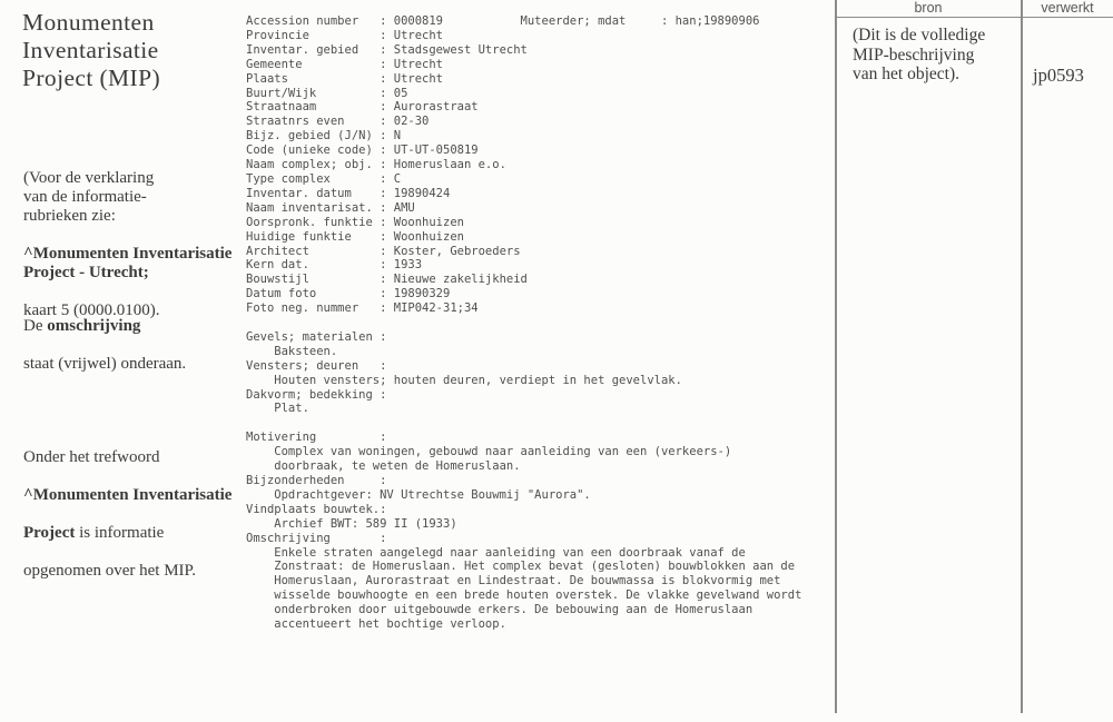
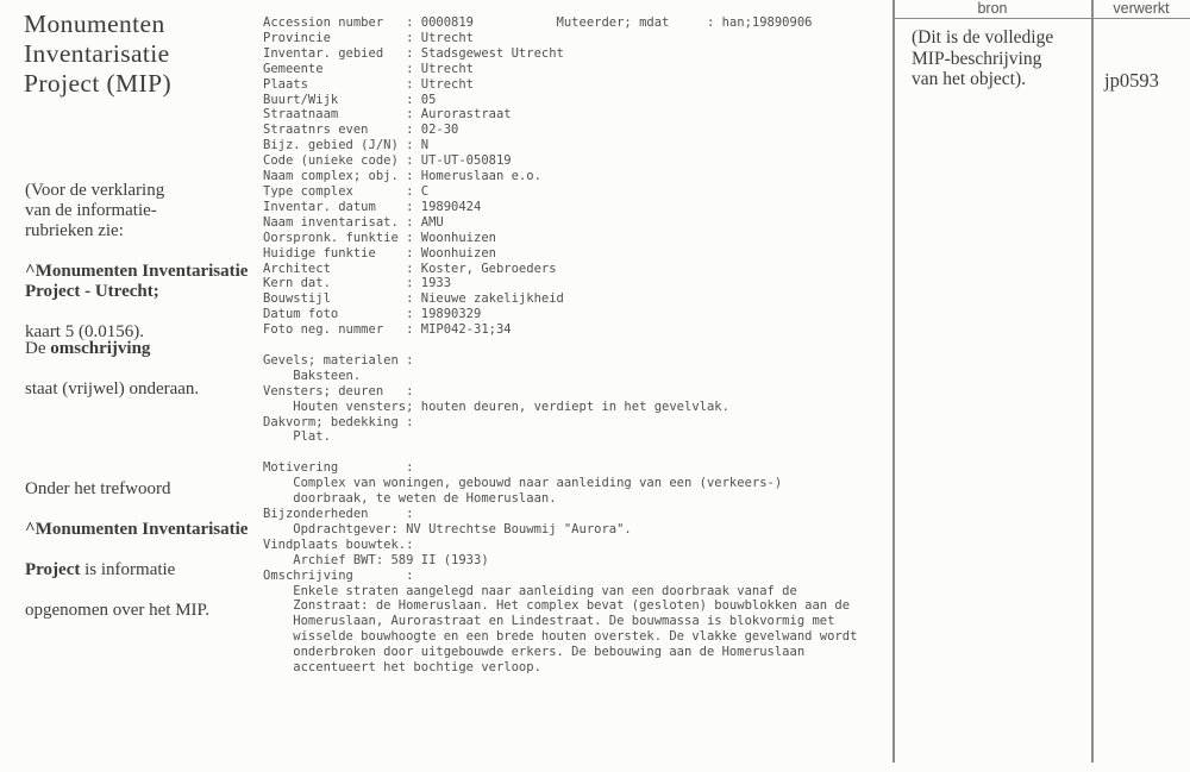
  Monumenten
  Inventarisatie
  Project (MIP)
  (Voor de verklaring
  van de informatie-
  rubrieken zie:
  ^Monumenten Inventarisatie
  Project - Utrecht;
- kaart 5 (0000.0100).
+ kaart 5 (0.0156).
  De omschrijving
  staat (vrijwel) onderaan.
  Onder het trefwoord
  ^Monumenten Inventarisatie
  Project is informatie
  opgenomen over het MIP.
  Accession number : 0000819 Muteerder; mdat : han;19890906
  Provincie : Utrecht
  Inventar. gebied : Stadsgewest Utrecht
  Gemeente : Utrecht
  Plaats : Utrecht
  Buurt/Wijk : 05
  Straatnaam : Aurorastraat
  Straatnrs even : 02-30
  Bijz. gebied (J/N) : N
  Code (unieke code) : UT-UT-050819
  Naam complex; obj. : Homeruslaan e.o.
  Type complex : C
  Inventar. datum : 19890424
  Naam inventarisat. : AMU
  Oorspronk. funktie : Woonhuizen
  Huidige funktie : Woonhuizen
  Architect : Koster, Gebroeders
  Kern dat. : 1933
  Bouwstijl : Nieuwe zakelijkheid
  Datum foto : 19890329
  Foto neg. nummer : MIP042-31;34
  Gevels; materialen :
  Baksteen.
  Vensters; deuren :
  Houten vensters; houten deuren, verdiept in het gevelvlak.
  Dakvorm; bedekking :
  Plat.
  Motivering :
  Complex van woningen, gebouwd naar aanleiding van een (verkeers-)
  doorbraak, te weten de Homeruslaan.
  Bijzonderheden :
  Opdrachtgever: NV Utrechtse Bouwmij "Aurora".
  Vindplaats bouwtek.:
  Archief BWT: 589 II (1933)
  Omschrijving :
  Enkele straten aangelegd naar aanleiding van een doorbraak vanaf de
  Zonstraat: de Homeruslaan. Het complex bevat (gesloten) bouwblokken aan de
  Homeruslaan, Aurorastraat en Lindestraat. De bouwmassa is blokvormig met
  wisselde bouwhoogte en een brede houten overstek. De vlakke gevelwand wordt
  onderbroken door uitgebouwde erkers. De bebouwing aan de Homeruslaan
  accentueert het bochtige verloop.
  bron
  verwerkt
  (Dit is de volledige
  MIP-beschrijving
  van het object).
  jp0593
